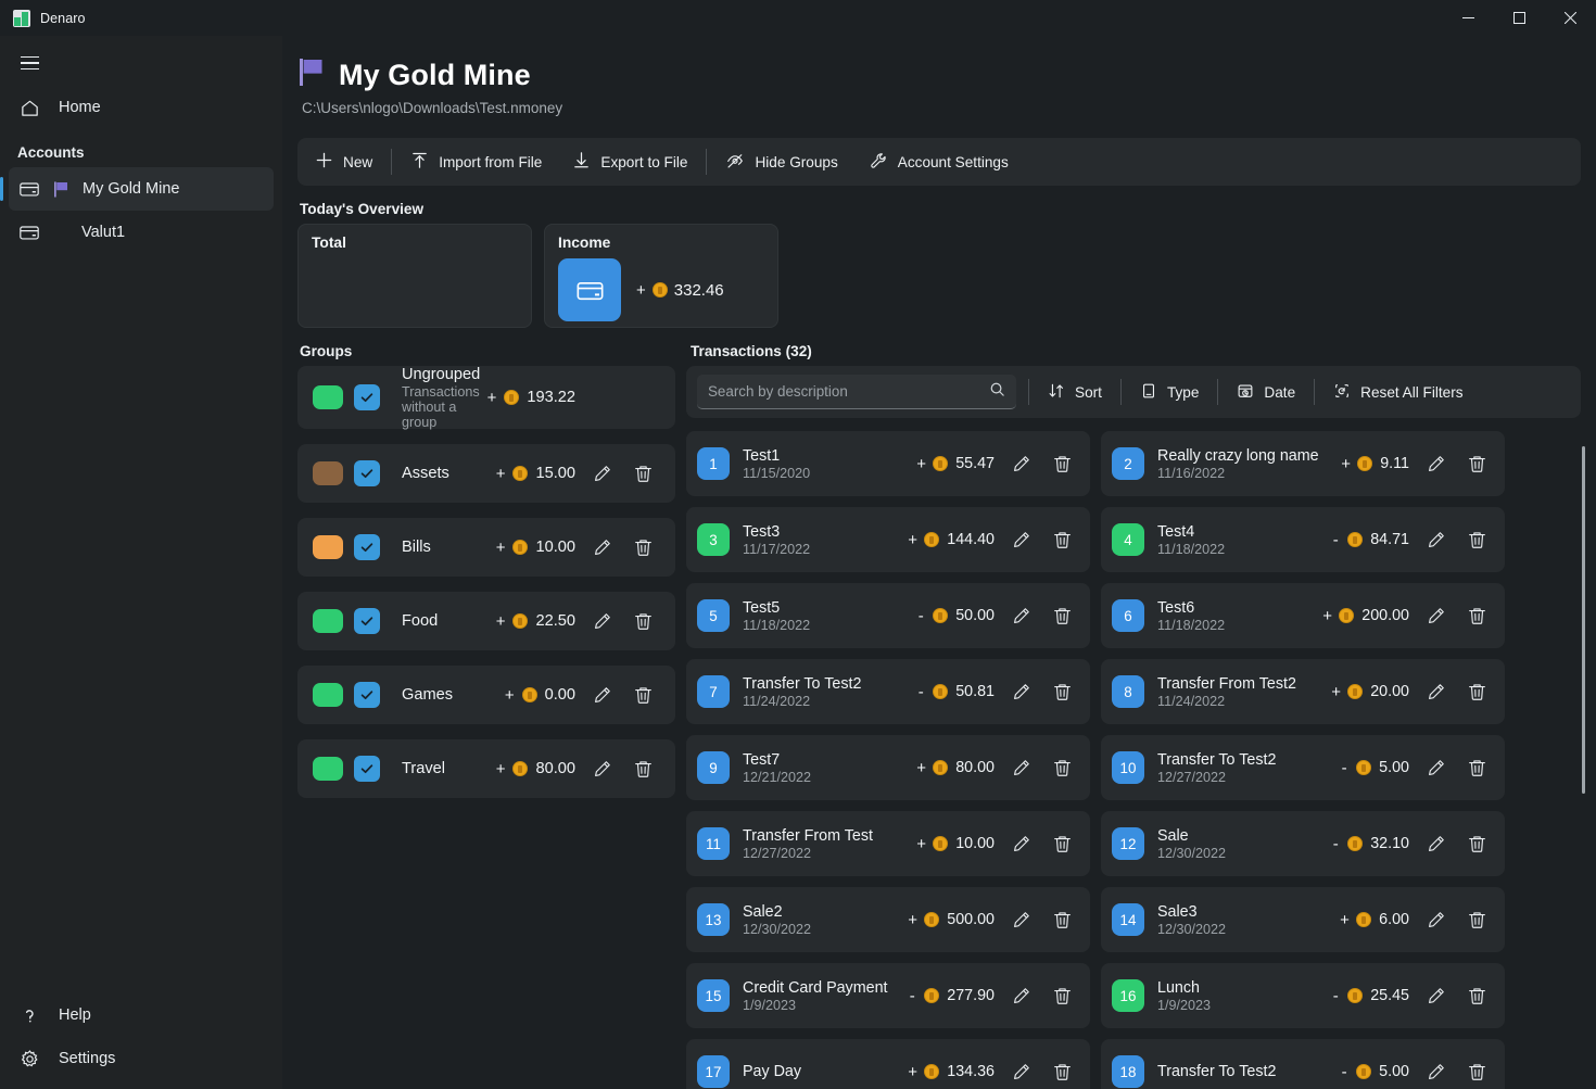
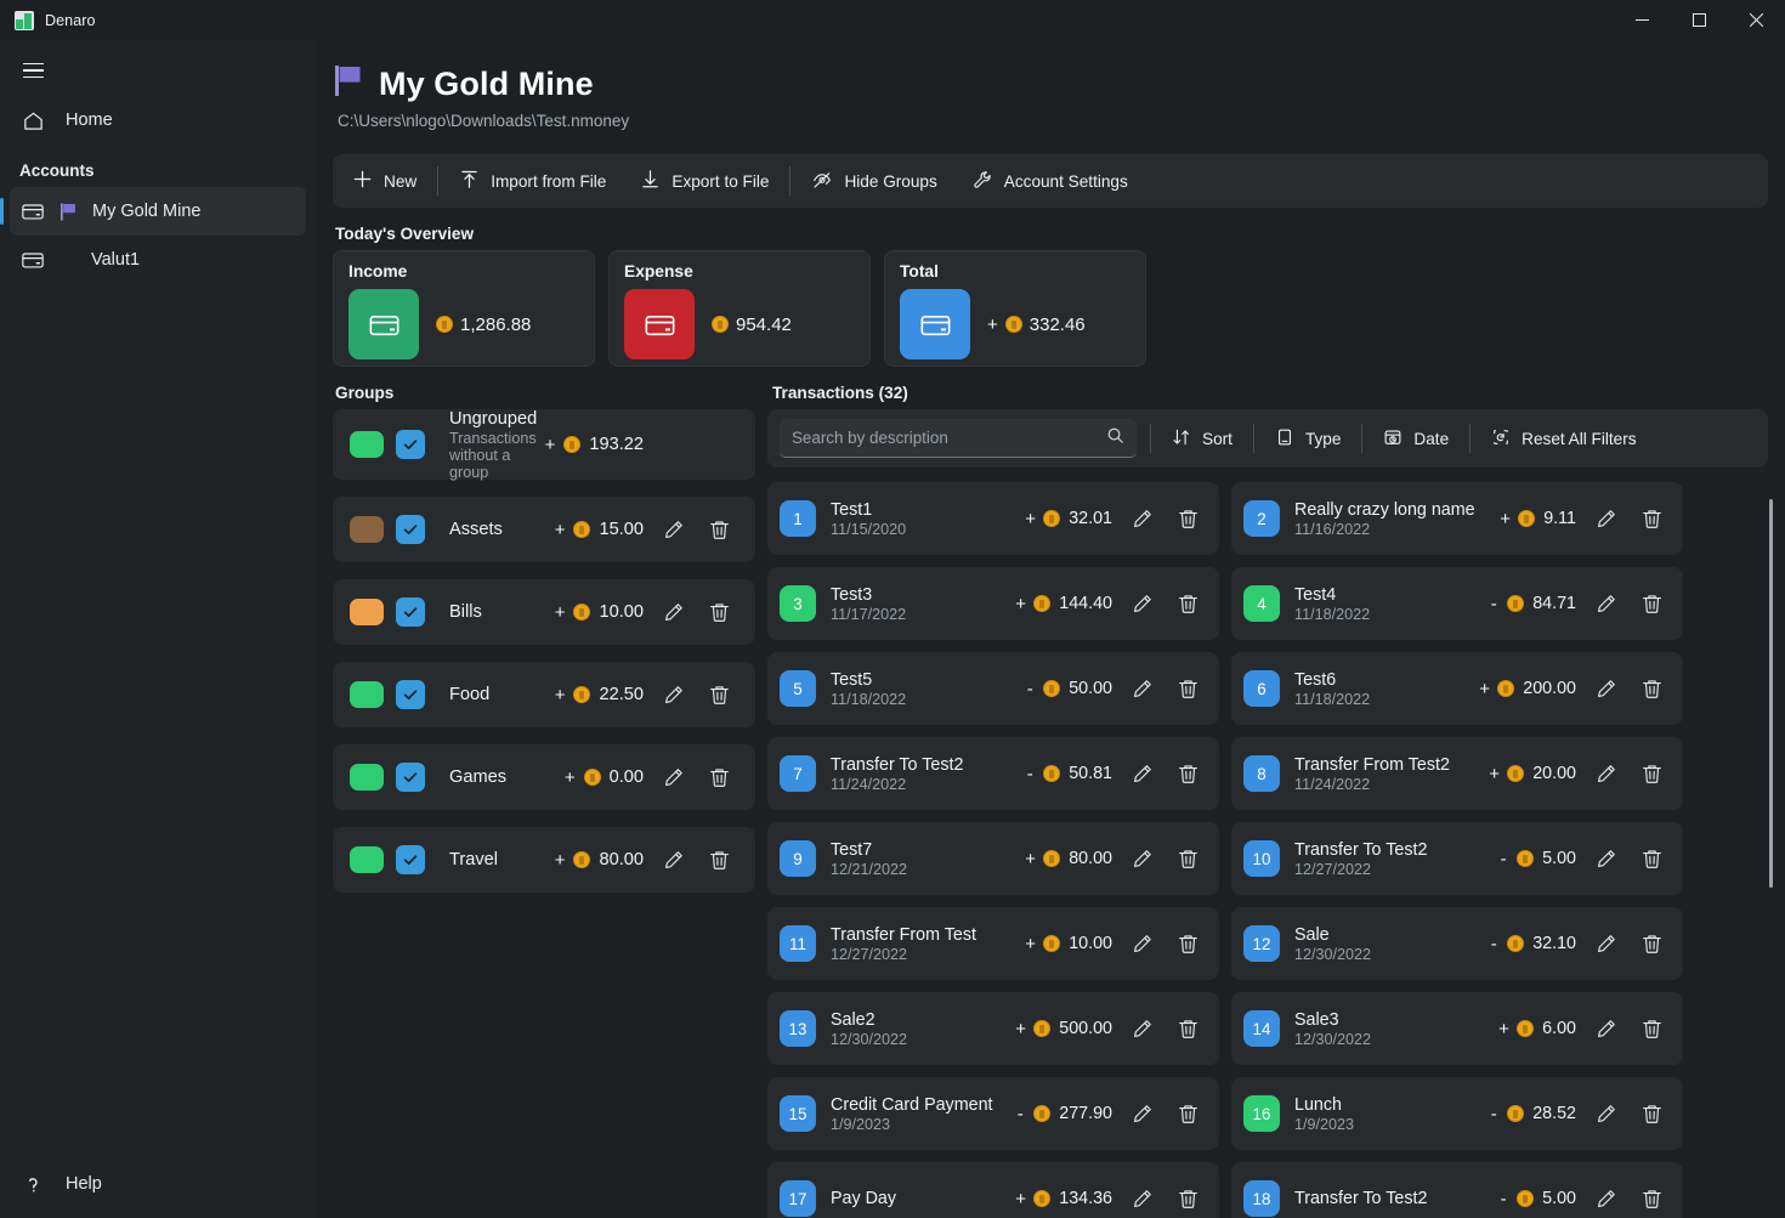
  Denaro
  Home
  Accounts
  My Gold Mine
  Valut1
  Help
- Settings
  My Gold Mine
  C:\Users\nlogo\Downloads\Test.nmoney
  New
  Import from File
  Export to File
  Hide Groups
  Account Settings
  Today's Overview
- Total
+ Income
+ 1,286.88
+ Expense
+ 954.42
- Income
+ Total
  +
  332.46
  Groups
  Transactions (32)
  Ungrouped
  Transactions without a group
  +
  193.22
  Assets
  +
  15.00
  Bills
  +
  10.00
  Food
  +
  22.50
  Games
  +
  0.00
  Travel
  +
  80.00
  Search by description
  Sort
  Type
  Date
  Reset All Filters
  1
  Test1
  11/15/2020
  +
- 55.47
+ 32.01
  2
  Really crazy long name
  11/16/2022
  +
  9.11
  3
  Test3
  11/17/2022
  +
  144.40
  4
  Test4
  11/18/2022
  -
  84.71
  5
  Test5
  11/18/2022
  -
  50.00
  6
  Test6
  11/18/2022
  +
  200.00
  7
  Transfer To Test2
  11/24/2022
  -
  50.81
  8
  Transfer From Test2
  11/24/2022
  +
  20.00
  9
  Test7
  12/21/2022
  +
  80.00
  10
  Transfer To Test2
  12/27/2022
  -
  5.00
  11
  Transfer From Test
  12/27/2022
  +
  10.00
  12
  Sale
  12/30/2022
  -
  32.10
  13
  Sale2
  12/30/2022
  +
  500.00
  14
  Sale3
  12/30/2022
  +
  6.00
  15
  Credit Card Payment
  1/9/2023
  -
  277.90
  16
  Lunch
  1/9/2023
  -
- 25.45
+ 28.52
  17
  Pay Day
  +
  134.36
  18
  Transfer To Test2
  -
  5.00
